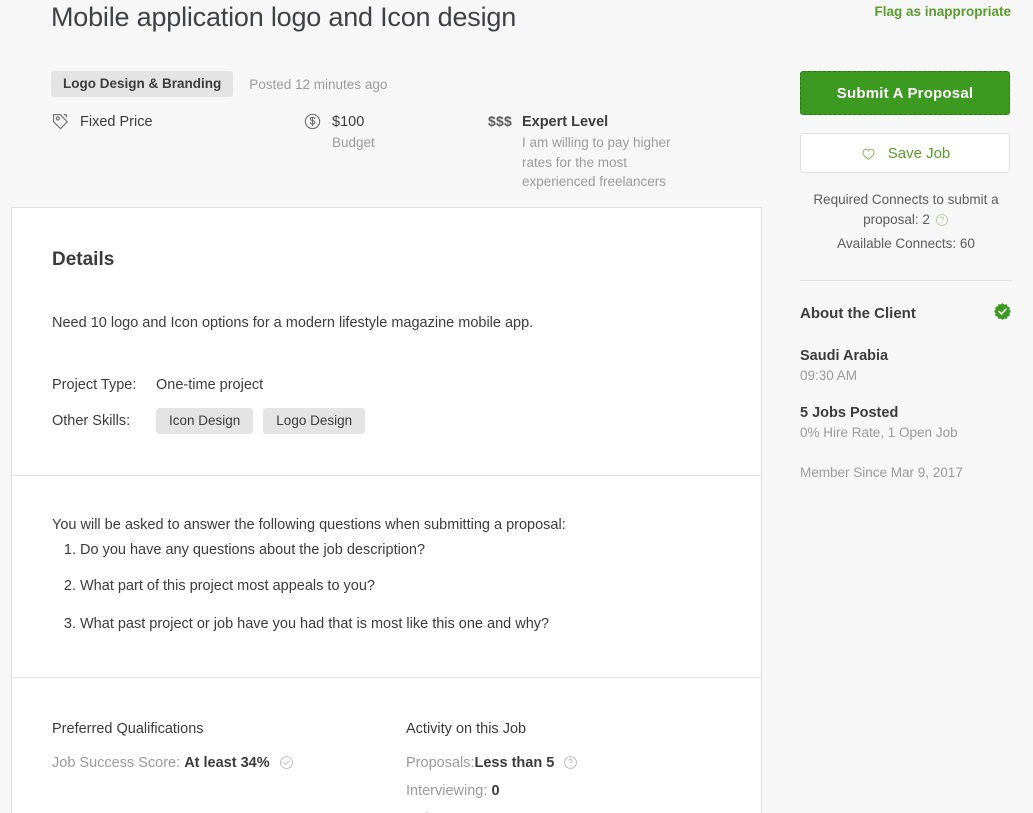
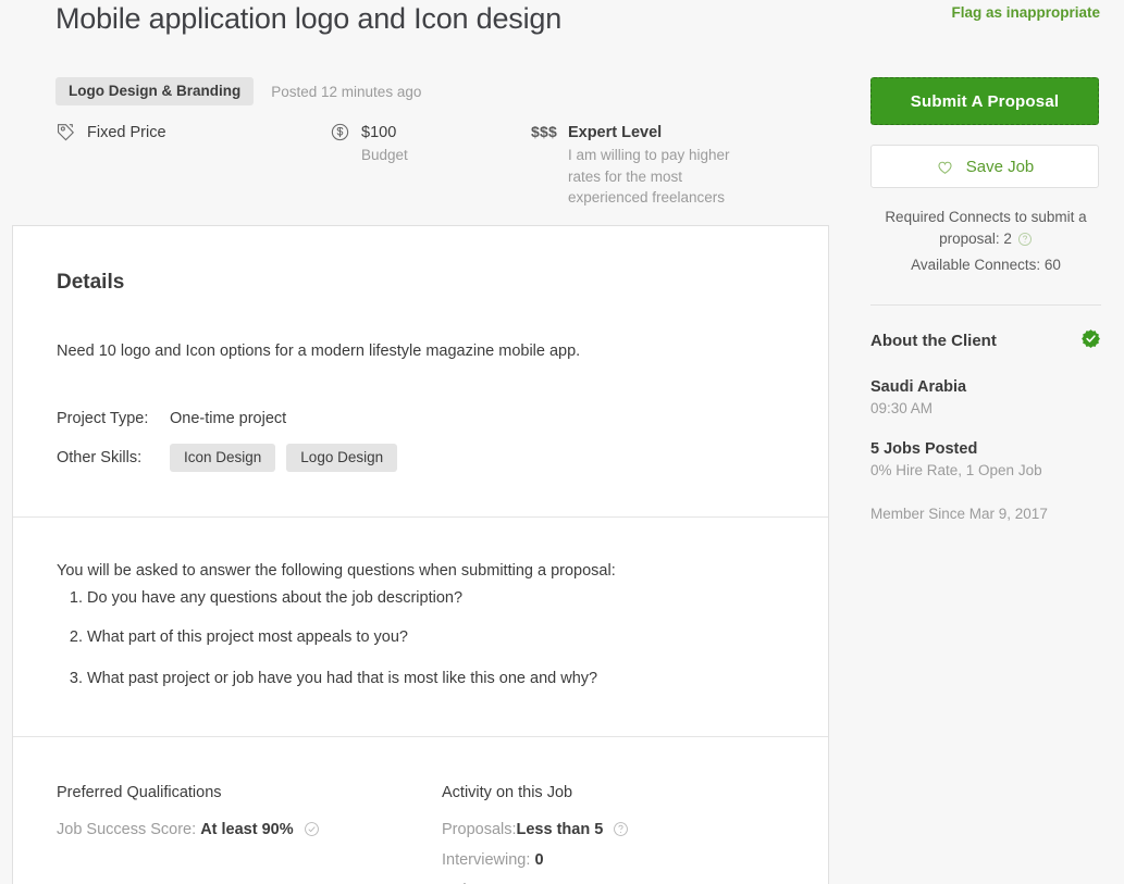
  Mobile application logo and Icon design
  Flag as inappropriate
  Logo Design & Branding
  Posted 12 minutes ago
  Fixed Price
  $100
  Budget
  $$$
  Expert Level
  I am willing to pay higher rates for the most experienced freelancers
  Details
  Need 10 logo and Icon options for a modern lifestyle magazine mobile app.
  Project Type:
  One-time project
  Other Skills:
  Icon Design
  Logo Design
  You will be asked to answer the following questions when submitting a proposal:
  Do you have any questions about the job description?
  What part of this project most appeals to you?
  What past project or job have you had that is most like this one and why?
  Preferred Qualifications
  Job Success Score:
- At least 34%
+ At least 90%
  Activity on this Job
  Proposals:
  Less than 5
  Interviewing:
  0
  Submit A Proposal
  Save Job
  Required Connects to submit a proposal: 2
  Available Connects: 60
  About the Client
  Saudi Arabia
  09:30 AM
  5 Jobs Posted
  0% Hire Rate, 1 Open Job
  Member Since Mar 9, 2017
